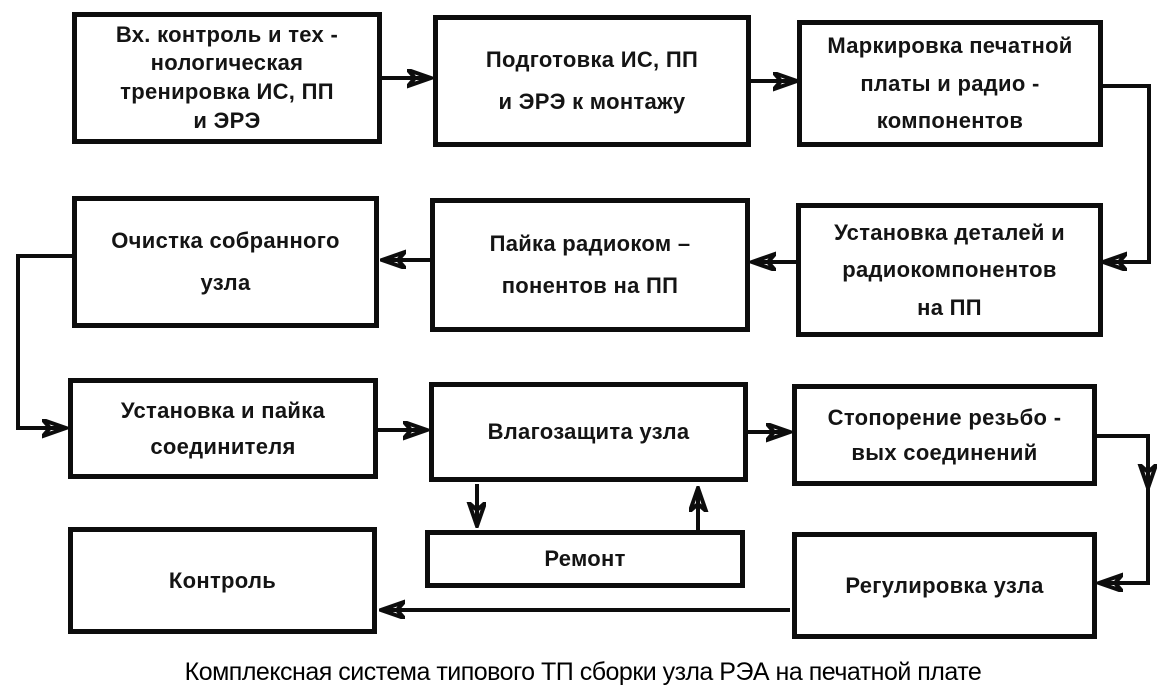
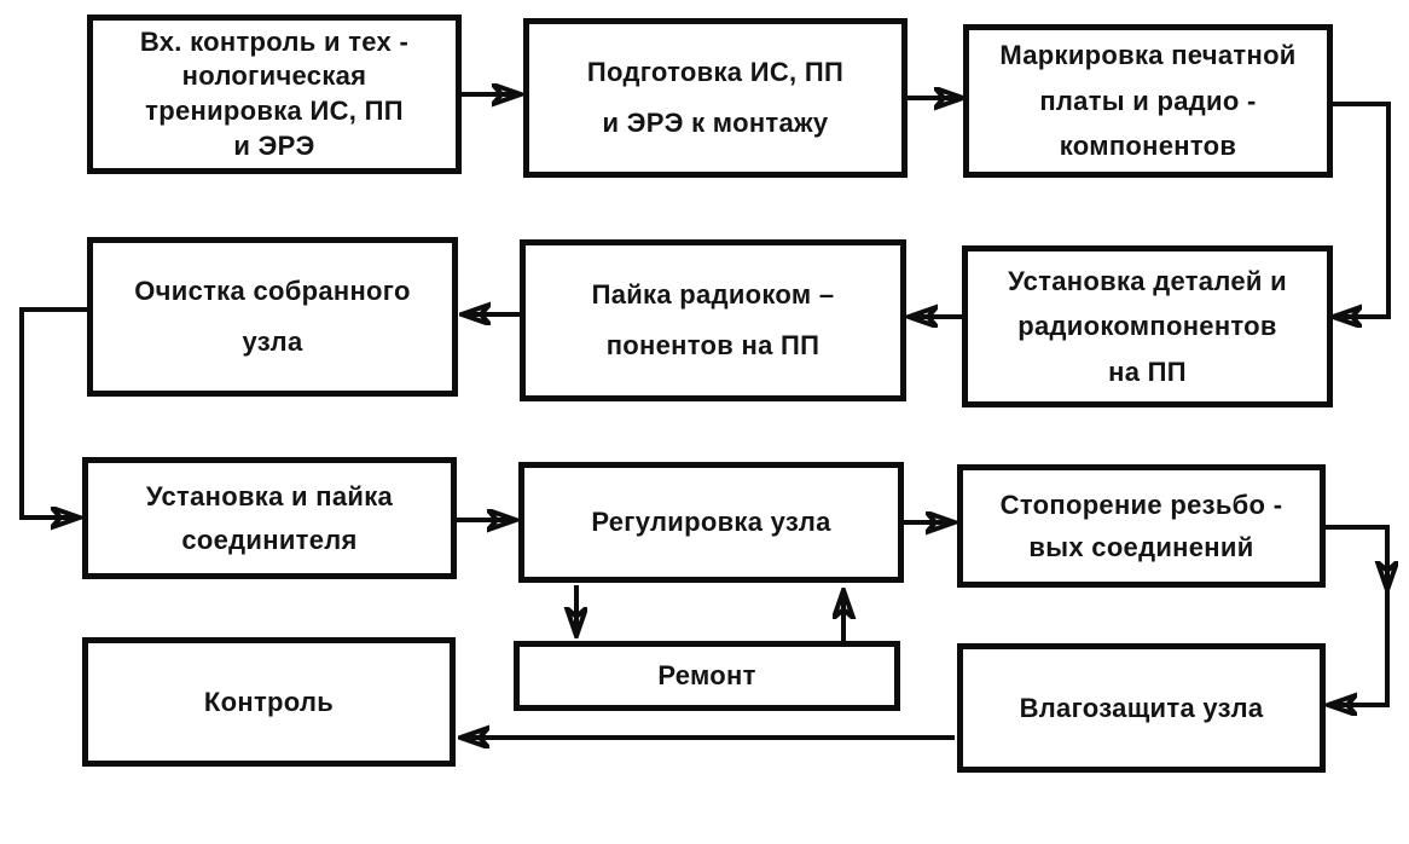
  Вх. контроль и тех -
  нологическая
  тренировка ИС, ПП
  и ЭРЭ
  Подготовка ИС, ПП
  и ЭРЭ к монтажу
  Маркировка печатной
  платы и радио -
  компонентов
  Очистка собранного
  узла
  Пайка радиоком –
  понентов на ПП
  Установка деталей и
  радиокомпонентов
  на ПП
  Установка и пайка
  соединителя
- Влагозащита узла
+ Регулировка узла
  Стопорение резьбо -
  вых соединений
  Контроль
  Ремонт
- Регулировка узла
+ Влагозащита узла
- Комплексная система типового ТП сборки узла РЭА на печатной плате
